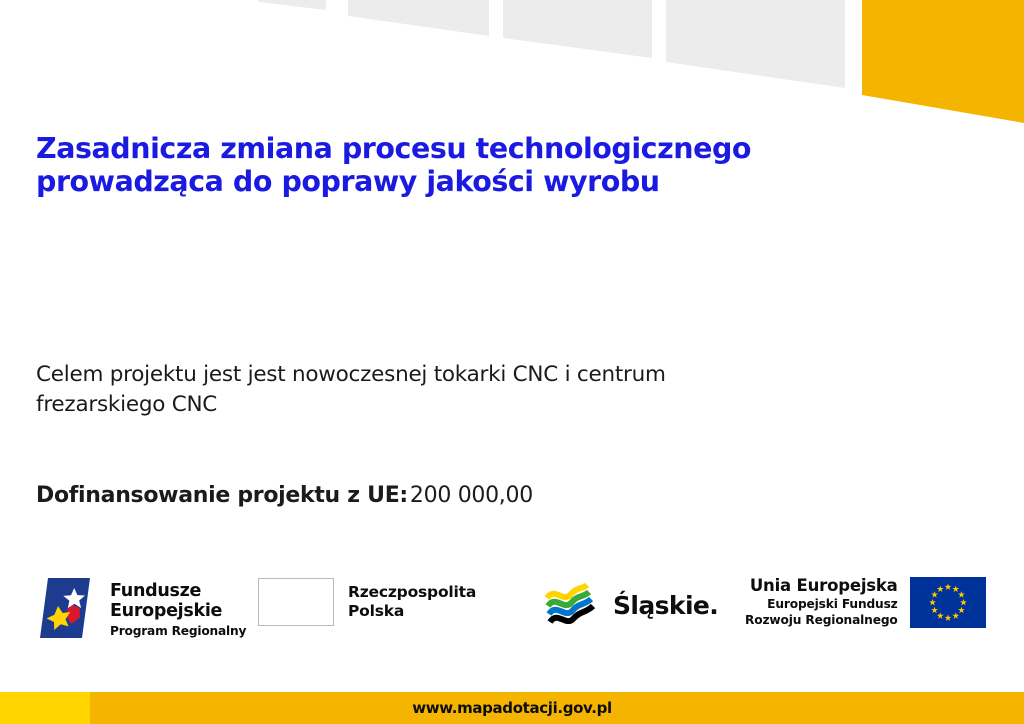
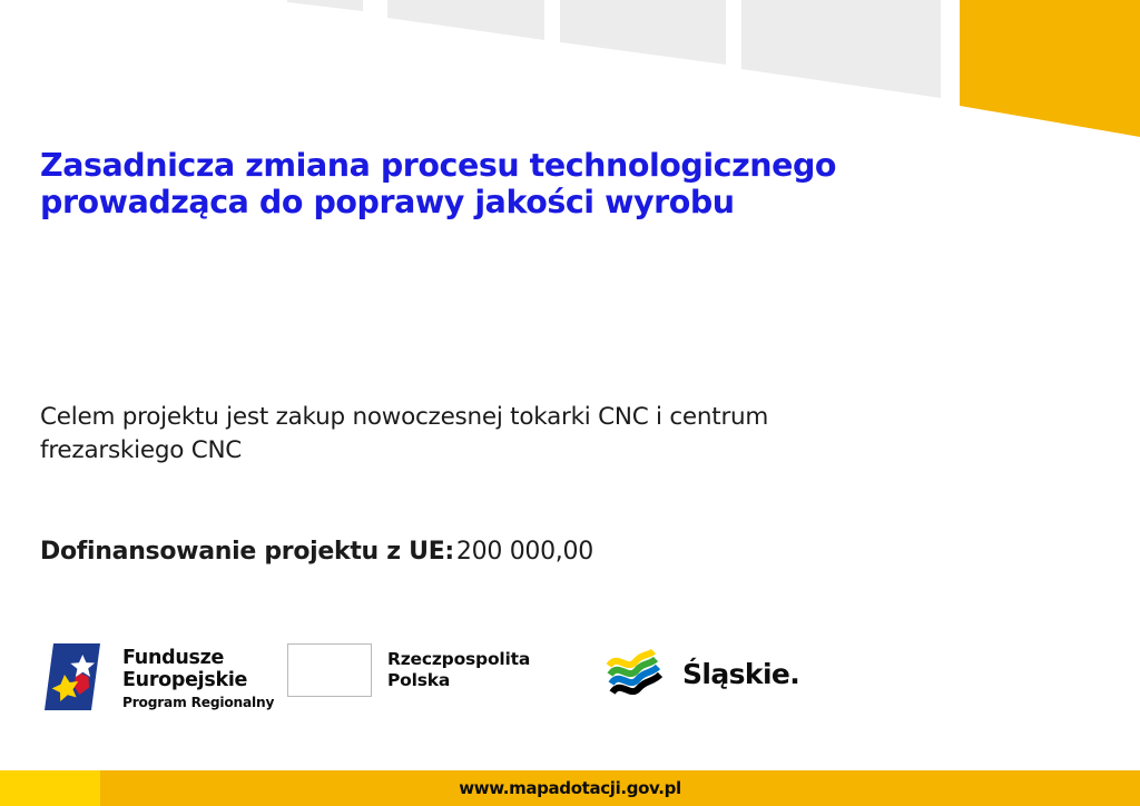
  Zasadnicza zmiana procesu technologicznego
  prowadząca do poprawy jakości wyrobu
- Celem projektu jest jest nowoczesnej tokarki CNC i centrum
+ Celem projektu jest zakup nowoczesnej tokarki CNC i centrum
  frezarskiego CNC
  Dofinansowanie projektu z UE:200 000,00
  Fundusze
  Europejskie
  Program Regionalny
  Rzeczpospolita
  Polska
  Śląskie.
- Unia Europejska
- Europejski Fundusz
- Rozwoju Regionalnego
  www.mapadotacji.gov.pl
